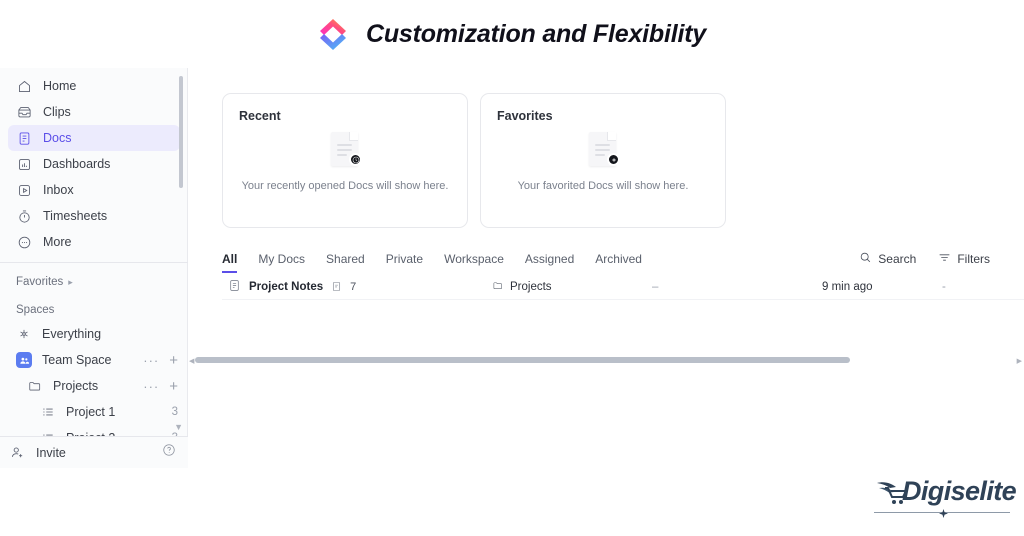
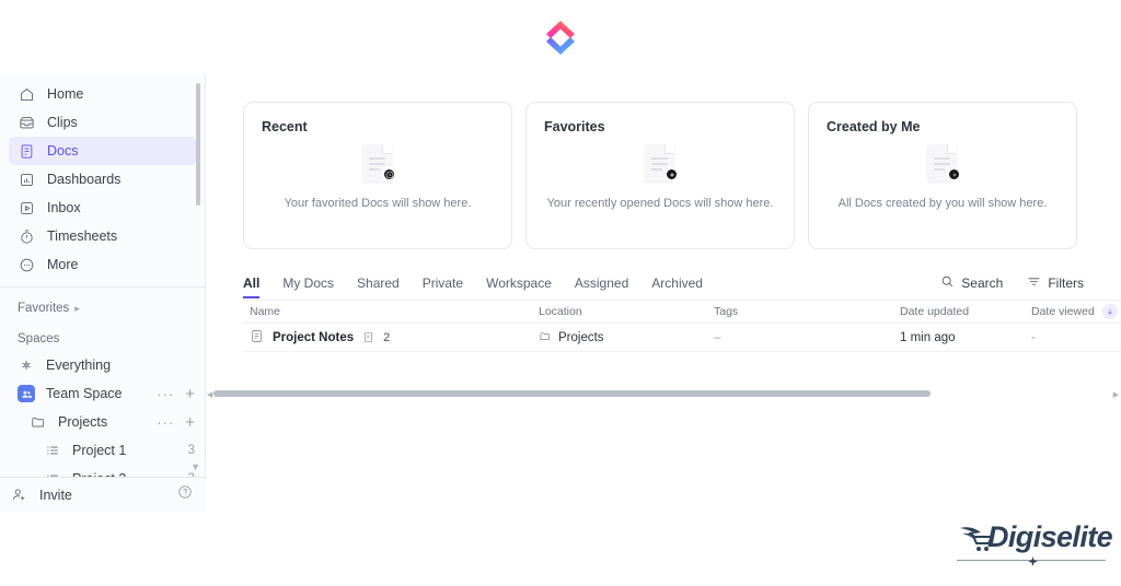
- Customization and Flexibility
  Home
  Clips
  Docs
  Dashboards
  Inbox
  Timesheets
  More
  Favorites
  ▸
  Spaces
  Everything
  Team Space
  ···
  +
  Projects
  ···
  +
  Project 1
  3
  ▼
  Invite
  Recent
- Your recently opened Docs will show here.
+ Your favorited Docs will show here.
  Favorites
- Your favorited Docs will show here.
+ Your recently opened Docs will show here.
+ Created by Me
+ All Docs created by you will show here.
  All
  My Docs
  Shared
  Private
  Workspace
  Assigned
  Archived
  Search
  Filters
+ Name
+ Location
+ Tags
+ Date updated
+ Date viewed
  Project Notes
- 7
+ 2
  Projects
  –
- 9 min ago
+ 1 min ago
  -
  Digiselite
